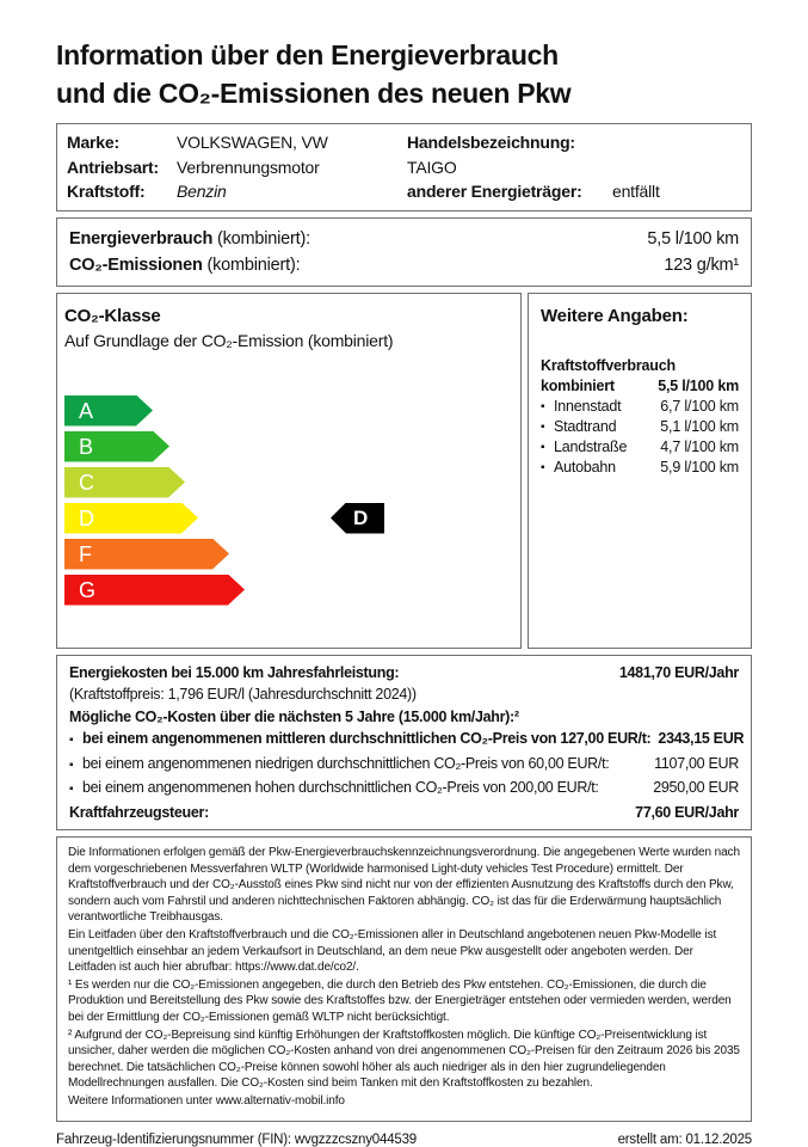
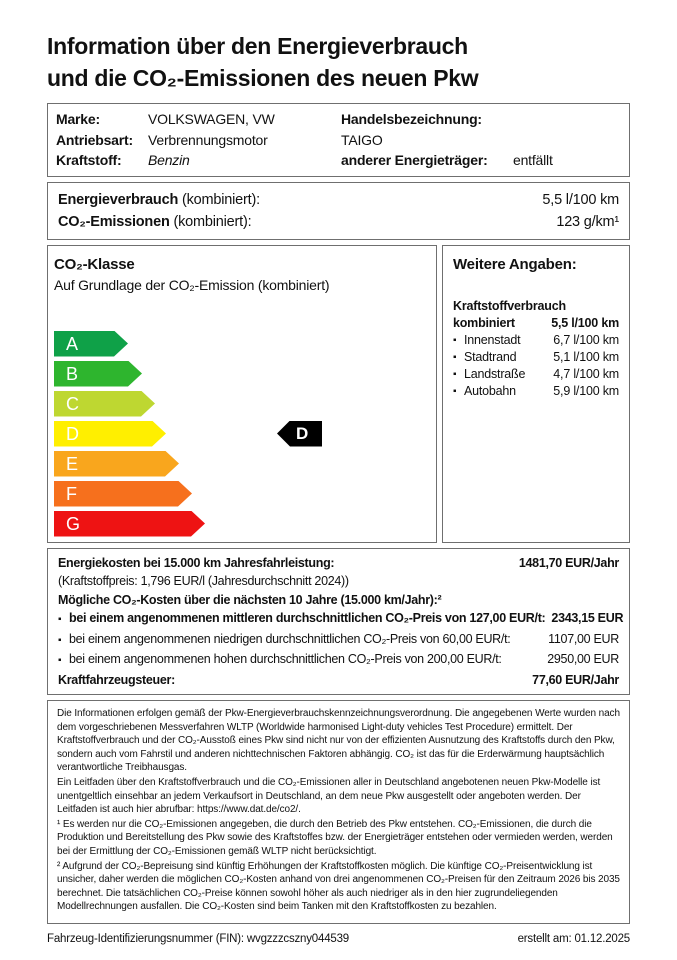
  Information über den Energieverbrauch
  und die CO₂-Emissionen des neuen Pkw
  Marke:
  VOLKSWAGEN, VW
  Handelsbezeichnung:
  Antriebsart:
  Verbrennungsmotor
  TAIGO
  Kraftstoff:
  Benzin
  anderer Energieträger:
  entfällt
  Energieverbrauch (kombiniert):
  5,5 l/100 km
  CO₂-Emissionen (kombiniert):
  123 g/km¹
  CO₂-Klasse
  Auf Grundlage der CO₂-Emission (kombiniert)
  A
  B
  C
  D
+ E
  F
  G
  D
  Weitere Angaben:
  Kraftstoffverbrauch
  kombiniert
  5,5 l/100 km
  ▪
  Innenstadt
  6,7 l/100 km
  ▪
  Stadtrand
  5,1 l/100 km
  ▪
  Landstraße
  4,7 l/100 km
  ▪
  Autobahn
  5,9 l/100 km
  Energiekosten bei 15.000 km Jahresfahrleistung:
  1481,70 EUR/Jahr
  (Kraftstoffpreis: 1,796 EUR/l (Jahresdurchschnitt 2024))
- Mögliche CO₂-Kosten über die nächsten 5 Jahre (15.000 km/Jahr):²
+ Mögliche CO₂-Kosten über die nächsten 10 Jahre (15.000 km/Jahr):²
  ▪ bei einem angenommenen mittleren durchschnittlichen CO₂-Preis von 127,00 EUR/t:
  2343,15 EUR
  ▪ bei einem angenommenen niedrigen durchschnittlichen CO₂-Preis von 60,00 EUR/t:
  1107,00 EUR
  ▪ bei einem angenommenen hohen durchschnittlichen CO₂-Preis von 200,00 EUR/t:
  2950,00 EUR
  Kraftfahrzeugsteuer:
  77,60 EUR/Jahr
  Die Informationen erfolgen gemäß der Pkw-Energieverbrauchskennzeichnungsverordnung. Die angegebenen Werte wurden nach dem vorgeschriebenen Messverfahren WLTP (Worldwide harmonised Light-duty vehicles Test Procedure) ermittelt. Der Kraftstoffverbrauch und der CO₂-Ausstoß eines Pkw sind nicht nur von der effizienten Ausnutzung des Kraftstoffs durch den Pkw, sondern auch vom Fahrstil und anderen nichttechnischen Faktoren abhängig. CO₂ ist das für die Erderwärmung hauptsächlich verantwortliche Treibhausgas.
  Ein Leitfaden über den Kraftstoffverbrauch und die CO₂-Emissionen aller in Deutschland angebotenen neuen Pkw-Modelle ist unentgeltlich einsehbar an jedem Verkaufsort in Deutschland, an dem neue Pkw ausgestellt oder angeboten werden. Der Leitfaden ist auch hier abrufbar: https://www.dat.de/co2/.
  ¹ Es werden nur die CO₂-Emissionen angegeben, die durch den Betrieb des Pkw entstehen. CO₂-Emissionen, die durch die Produktion und Bereitstellung des Pkw sowie des Kraftstoffes bzw. der Energieträger entstehen oder vermieden werden, werden bei der Ermittlung der CO₂-Emissionen gemäß WLTP nicht berücksichtigt.
  ² Aufgrund der CO₂-Bepreisung sind künftig Erhöhungen der Kraftstoffkosten möglich. Die künftige CO₂-Preisentwicklung ist unsicher, daher werden die möglichen CO₂-Kosten anhand von drei angenommenen CO₂-Preisen für den Zeitraum 2026 bis 2035 berechnet. Die tatsächlichen CO₂-Preise können sowohl höher als auch niedriger als in den hier zugrundeliegenden Modellrechnungen ausfallen. Die CO₂-Kosten sind beim Tanken mit den Kraftstoffkosten zu bezahlen.
- Weitere Informationen unter www.alternativ-mobil.info
  Fahrzeug-Identifizierungsnummer (FIN): wvgzzzcszny044539
  erstellt am: 01.12.2025
